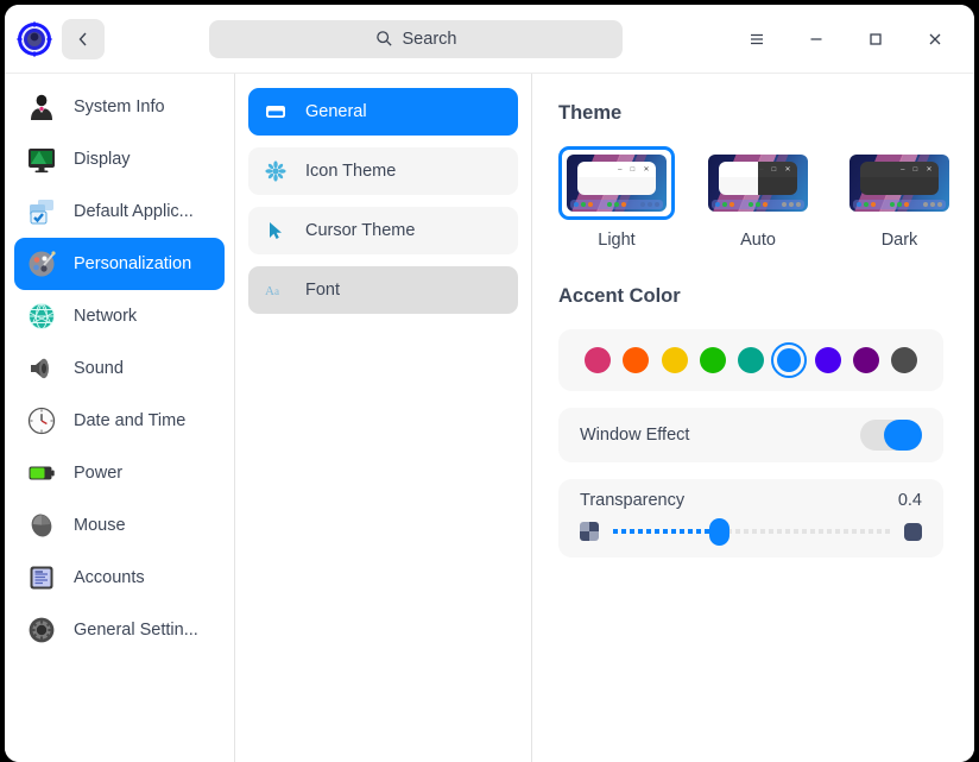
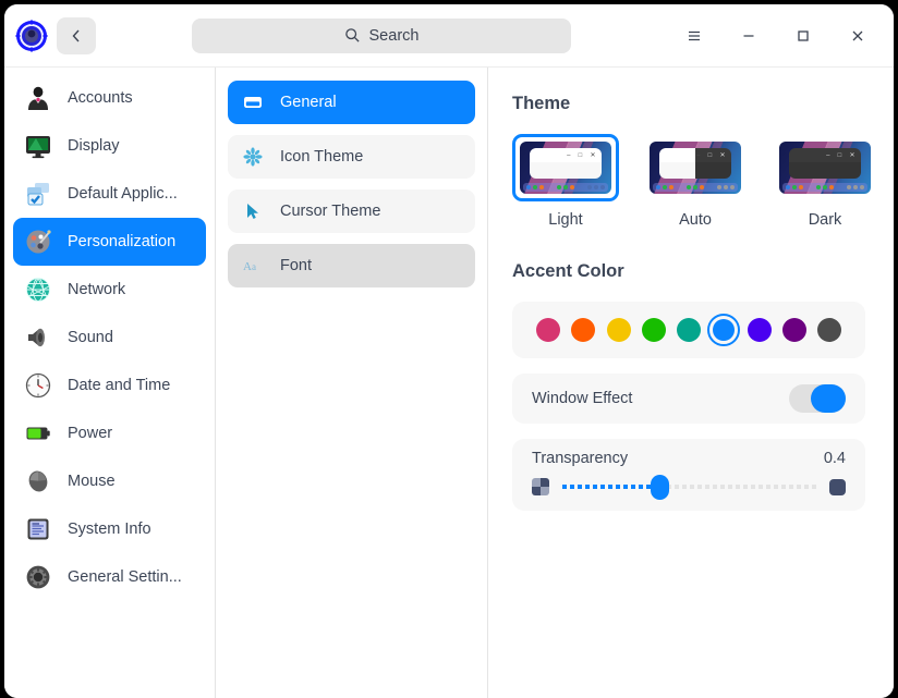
  Search
- System Info
+ Accounts
  Display
  Default Applic...
  Personalization
  Network
  Sound
  Date and Time
  Power
  Mouse
- Accounts
+ System Info
  General Settin...
  General
  Icon Theme
  Cursor Theme
  A
  a
  Font
  Theme
  Light
  Auto
  Dark
  Accent Color
  Window Effect
  Transparency
  0.4
